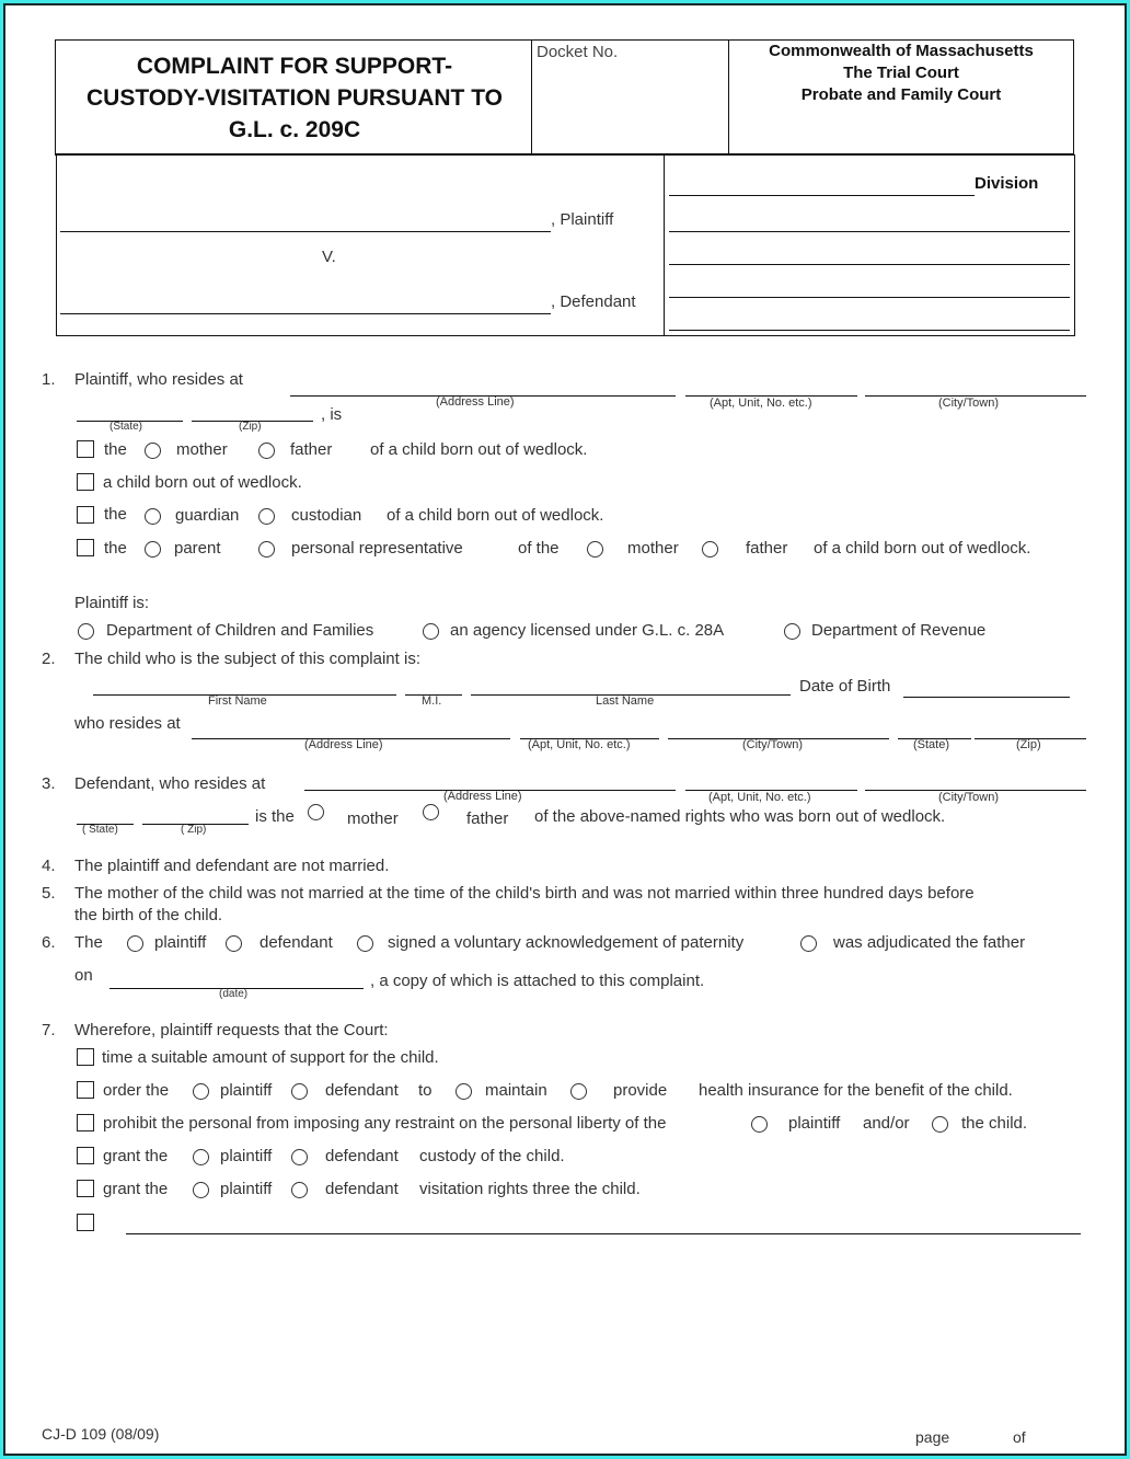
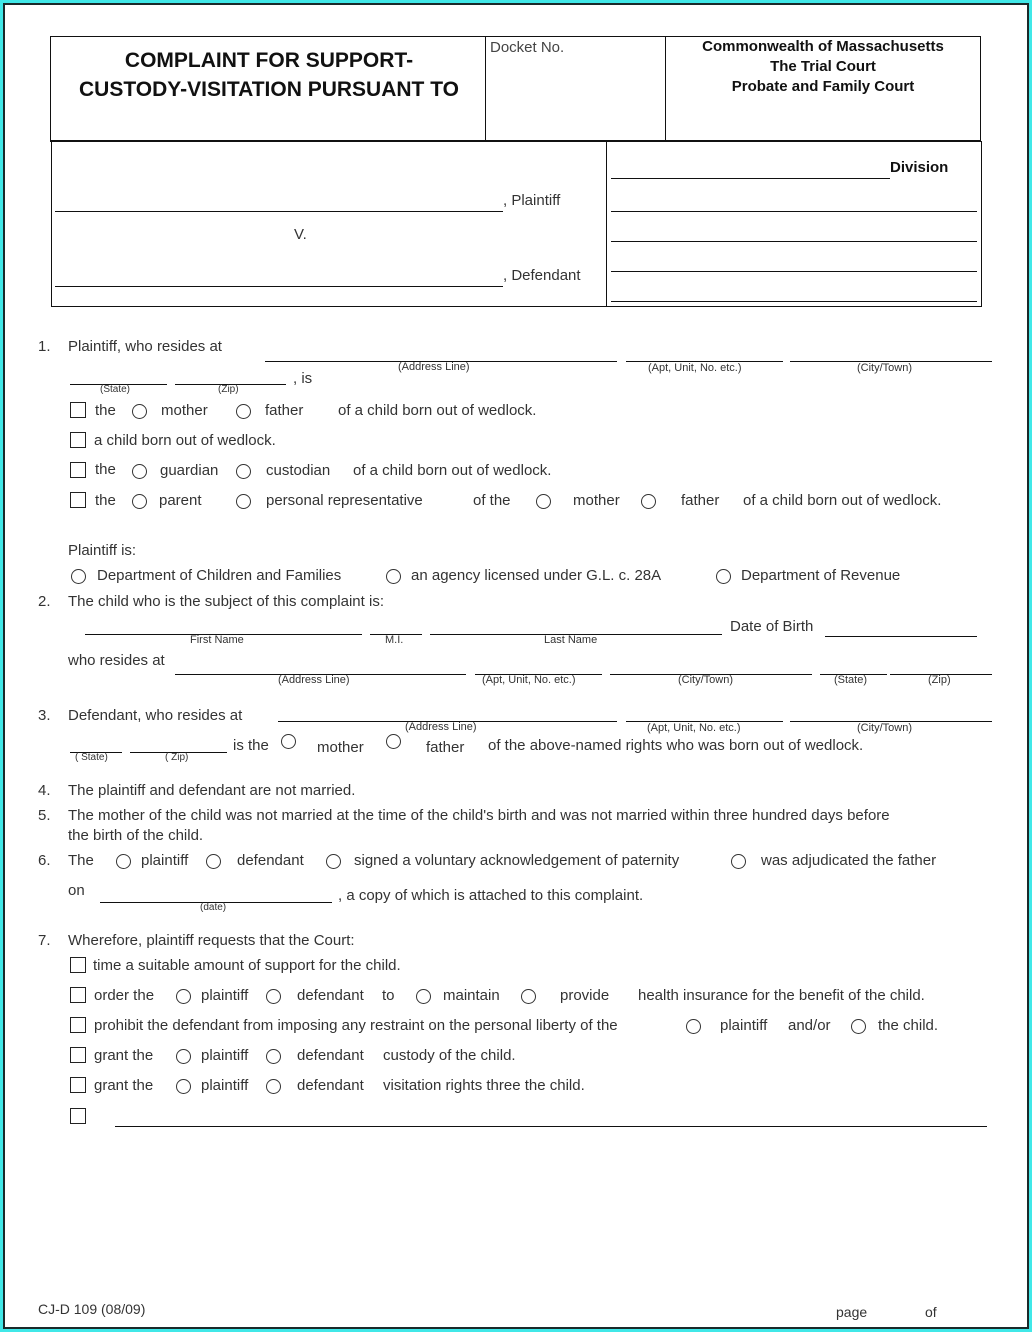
  COMPLAINT FOR SUPPORT-
  CUSTODY-VISITATION PURSUANT TO
- G.L. c. 209C
  Docket No.
  Commonwealth of Massachusetts
  The Trial Court
  Probate and Family Court
  , Plaintiff
  V.
  , Defendant
  Division
  1.
  Plaintiff, who resides at
  (Address Line)
  (Apt, Unit, No. etc.)
  (City/Town)
  (State)
  (Zip)
  , is
  the
  mother
  father
  of a child born out of wedlock.
  a child born out of wedlock.
  the
  guardian
  custodian
  of a child born out of wedlock.
  the
  parent
  personal representative
  of the
  mother
  father
  of a child born out of wedlock.
  Plaintiff is:
  Department of Children and Families
  an agency licensed under G.L. c. 28A
  Department of Revenue
  2.
  The child who is the subject of this complaint is:
  First Name
  M.I.
  Last Name
  Date of Birth
  who resides at
  (Address Line)
  (Apt, Unit, No. etc.)
  (City/Town)
  (State)
  (Zip)
  3.
  Defendant, who resides at
  (Address Line)
  (Apt, Unit, No. etc.)
  (City/Town)
  ( State)
  ( Zip)
  is the
  mother
  father
  of the above-named rights who was born out of wedlock.
  4.
  The plaintiff and defendant are not married.
  5.
  The mother of the child was not married at the time of the child's birth and was not married within three hundred days before
  the birth of the child.
  6.
  The
  plaintiff
  defendant
  signed a voluntary acknowledgement of paternity
  was adjudicated the father
  on
  (date)
  , a copy of which is attached to this complaint.
  7.
  Wherefore, plaintiff requests that the Court:
  time a suitable amount of support for the child.
  order the
  plaintiff
  defendant
  to
  maintain
  provide
  health insurance for the benefit of the child.
- prohibit the personal from imposing any restraint on the personal liberty of the
+ prohibit the defendant from imposing any restraint on the personal liberty of the
  plaintiff
  and/or
  the child.
  grant the
  plaintiff
  defendant
  custody of the child.
  grant the
  plaintiff
  defendant
  visitation rights three the child.
  CJ-D 109 (08/09)
  page
  of
